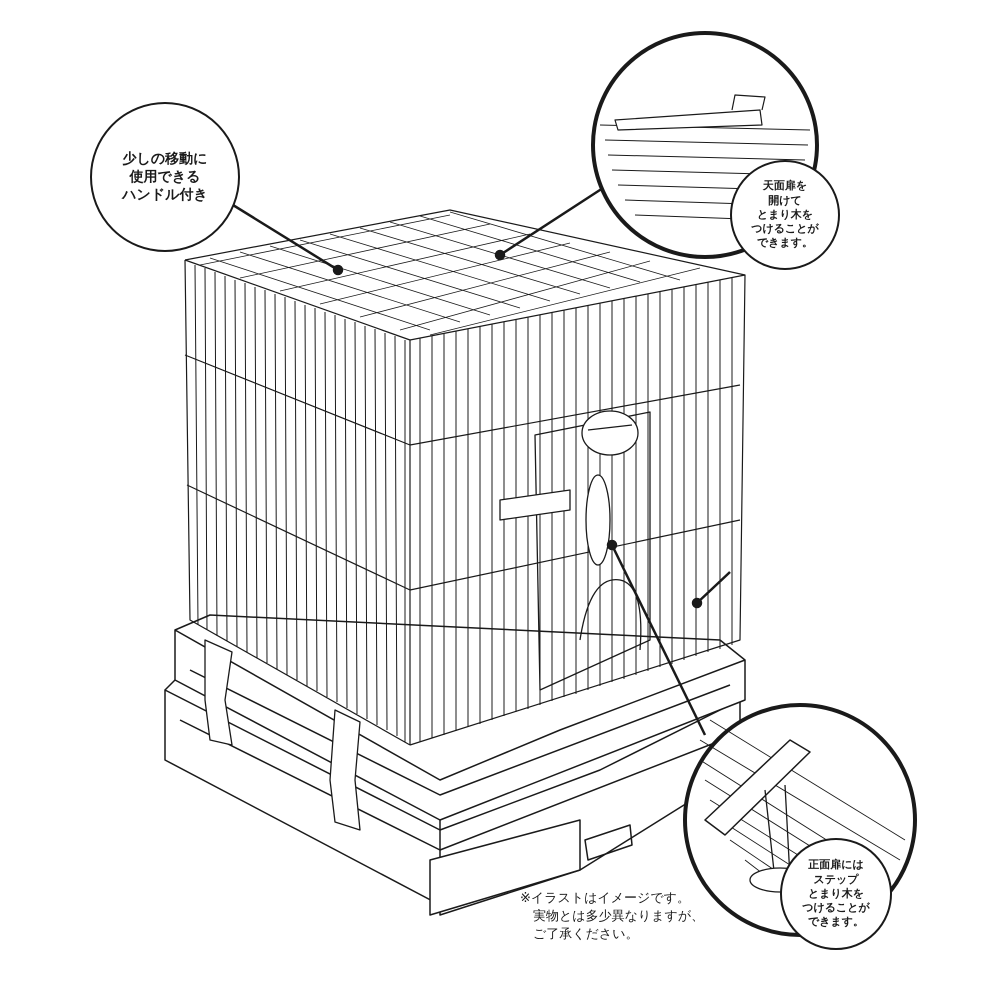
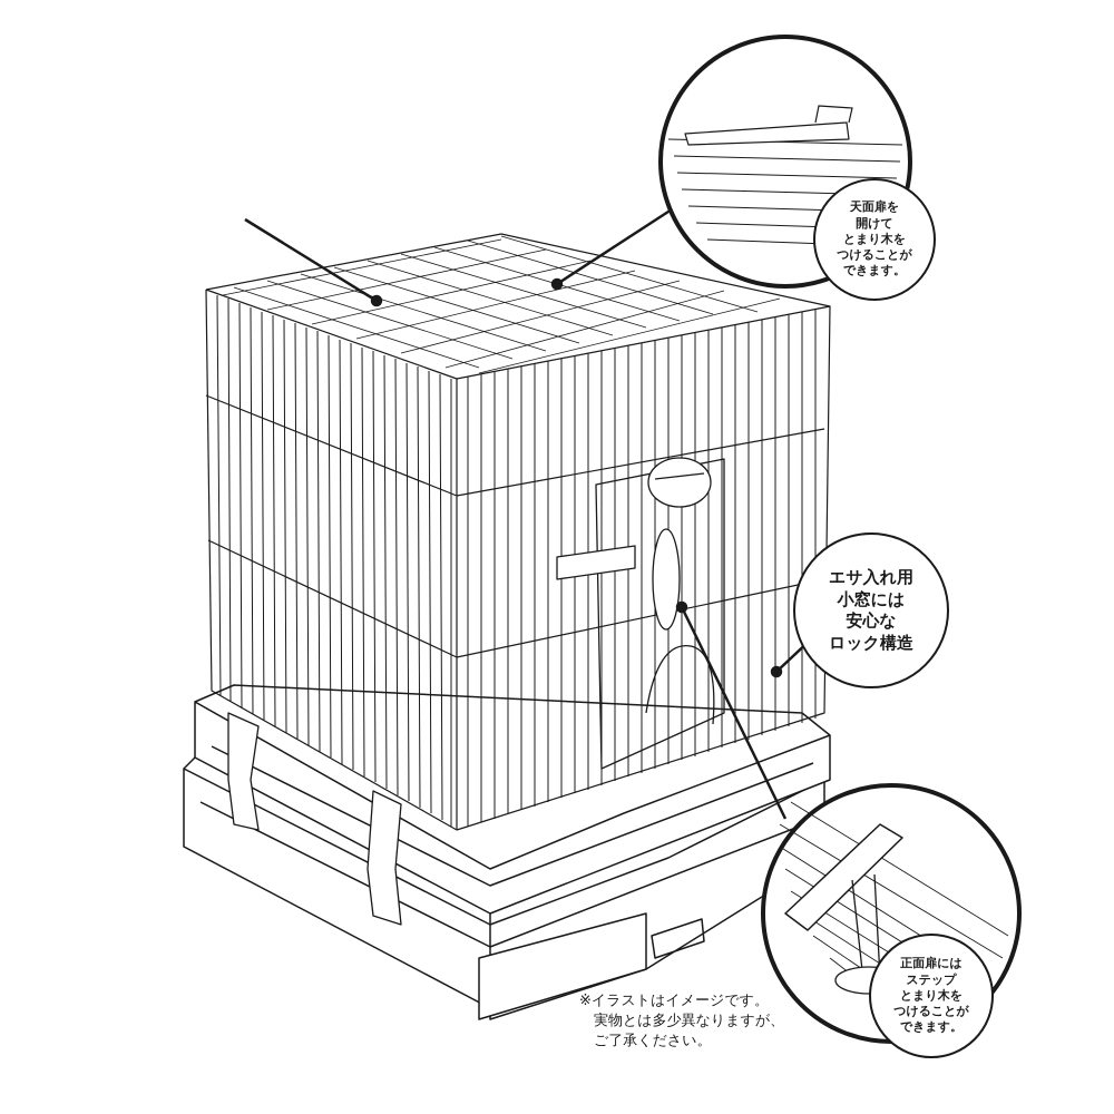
- 少しの移動に
- 使用できる
- ハンドル付き
  天面扉を
  開けて
  とまり木を
  つけることが
  できます。
+ エサ入れ用
+ 小窓には
+ 安心な
+ ロック構造
  正面扉には
  ステップ
  とまり木を
  つけることが
  できます。
  ※イラストはイメージです。
  実物とは多少異なりますが、
  ご了承ください。
